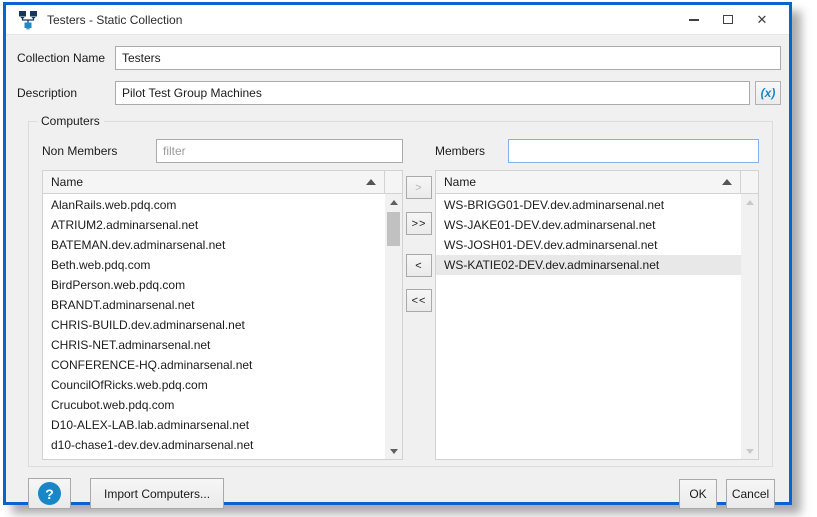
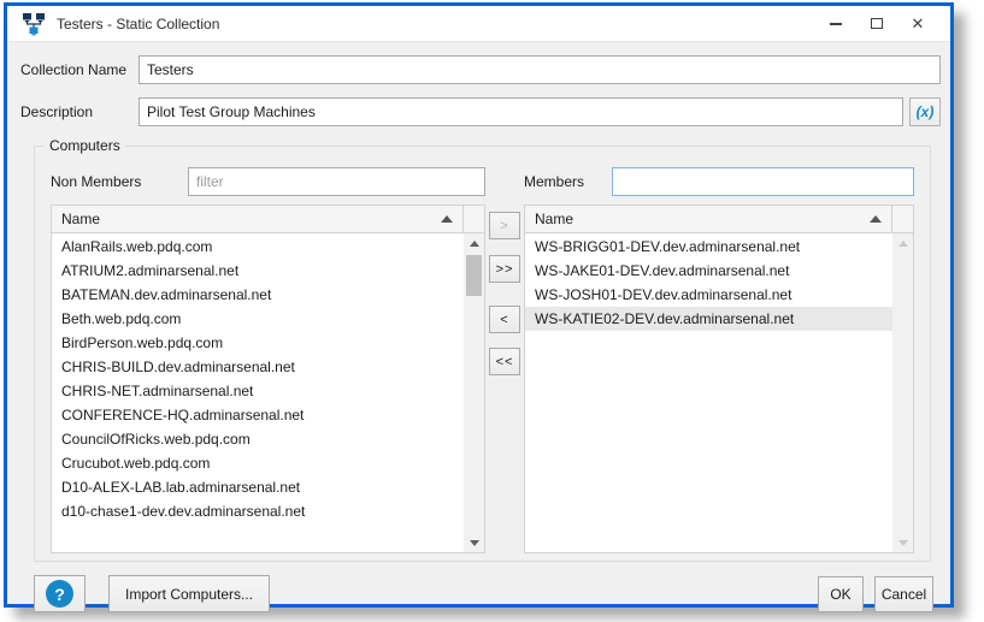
  Testers - Static Collection
  ✕
  Collection Name
  Testers
  Description
  Pilot Test Group Machines
  (x)
  Computers
  Non Members
  filter
  Members
  Name
  AlanRails.web.pdq.com
  ATRIUM2.adminarsenal.net
  BATEMAN.dev.adminarsenal.net
  Beth.web.pdq.com
  BirdPerson.web.pdq.com
- BRANDT.adminarsenal.net
  CHRIS-BUILD.dev.adminarsenal.net
  CHRIS-NET.adminarsenal.net
  CONFERENCE-HQ.adminarsenal.net
  CouncilOfRicks.web.pdq.com
  Crucubot.web.pdq.com
  D10-ALEX-LAB.lab.adminarsenal.net
  d10-chase1-dev.dev.adminarsenal.net
  >
  >>
  <
  <<
  Name
  WS-BRIGG01-DEV.dev.adminarsenal.net
  WS-JAKE01-DEV.dev.adminarsenal.net
  WS-JOSH01-DEV.dev.adminarsenal.net
  WS-KATIE02-DEV.dev.adminarsenal.net
  ?
  Import Computers...
  OK
  Cancel
